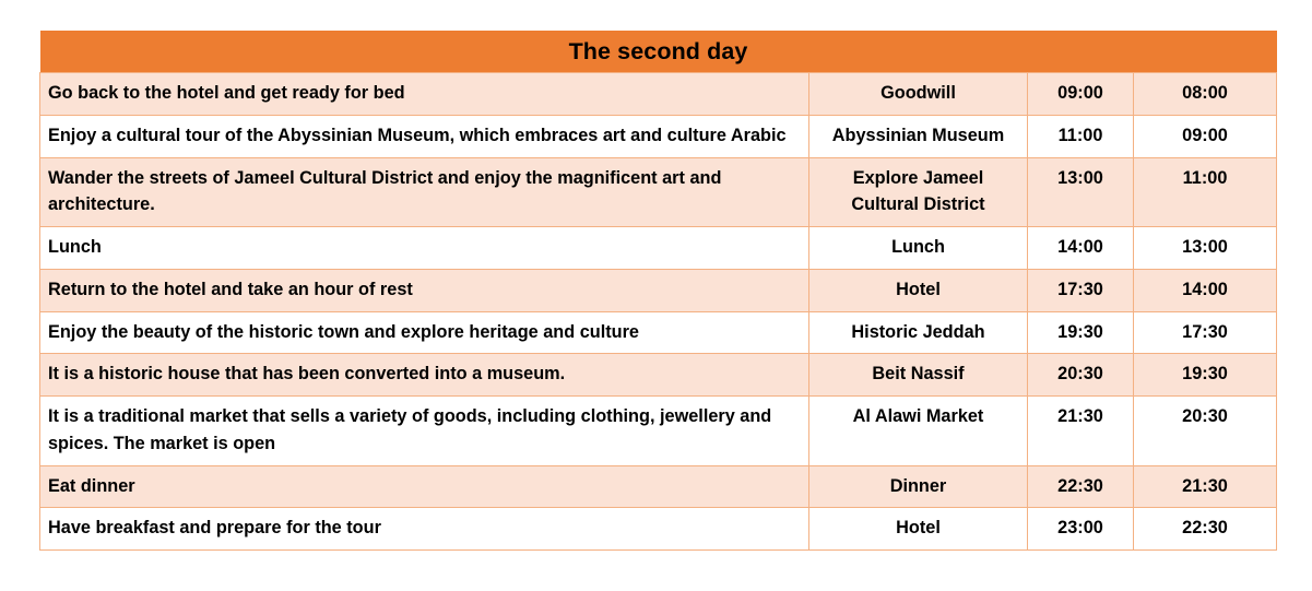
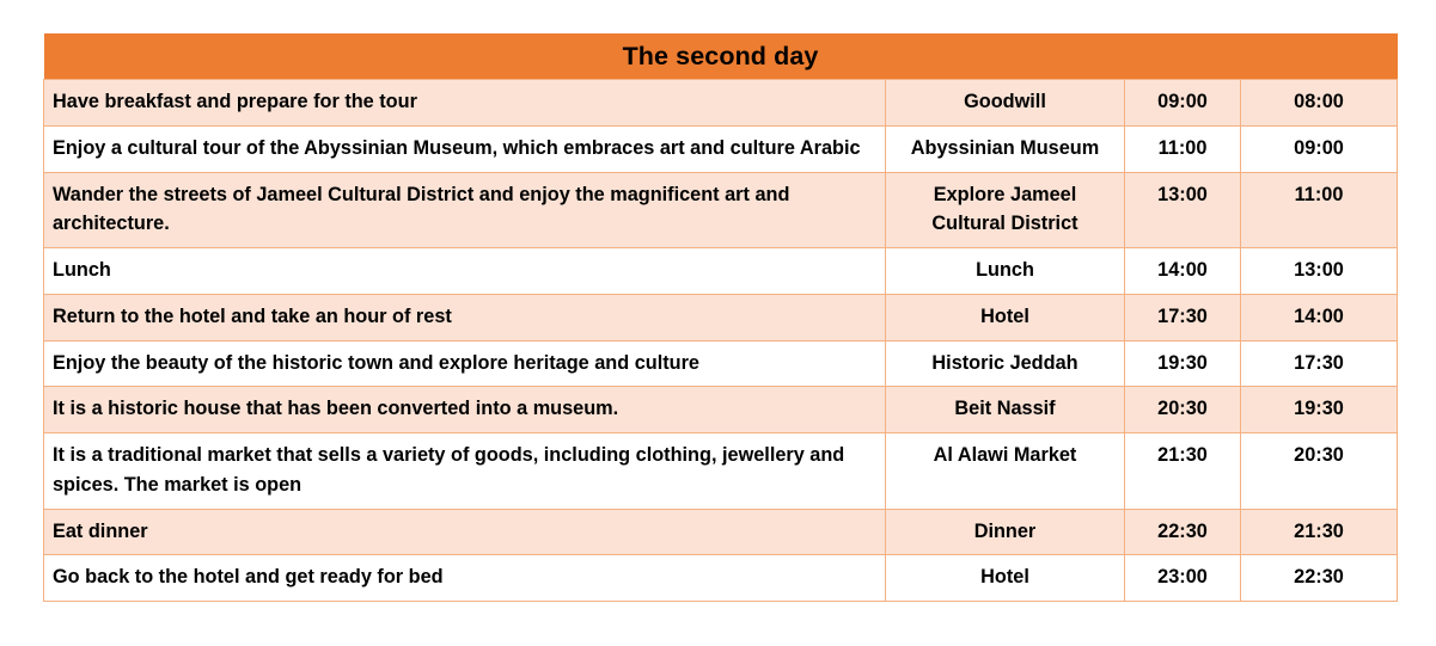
  The second day
- Go back to the hotel and get ready for bed	Goodwill	09:00	08:00
+ Have breakfast and prepare for the tour	Goodwill	09:00	08:00
  Enjoy a cultural tour of the Abyssinian Museum, which embraces art and culture Arabic	Abyssinian Museum	11:00	09:00
  Wander the streets of Jameel Cultural District and enjoy the magnificent art and architecture.	Explore Jameel Cultural District	13:00	11:00
  Lunch	Lunch	14:00	13:00
  Return to the hotel and take an hour of rest	Hotel	17:30	14:00
  Enjoy the beauty of the historic town and explore heritage and culture	Historic Jeddah	19:30	17:30
  It is a historic house that has been converted into a museum.	Beit Nassif	20:30	19:30
  It is a traditional market that sells a variety of goods, including clothing, jewellery and spices. The market is open	Al Alawi Market	21:30	20:30
  Eat dinner	Dinner	22:30	21:30
- Have breakfast and prepare for the tour	Hotel	23:00	22:30
+ Go back to the hotel and get ready for bed	Hotel	23:00	22:30
